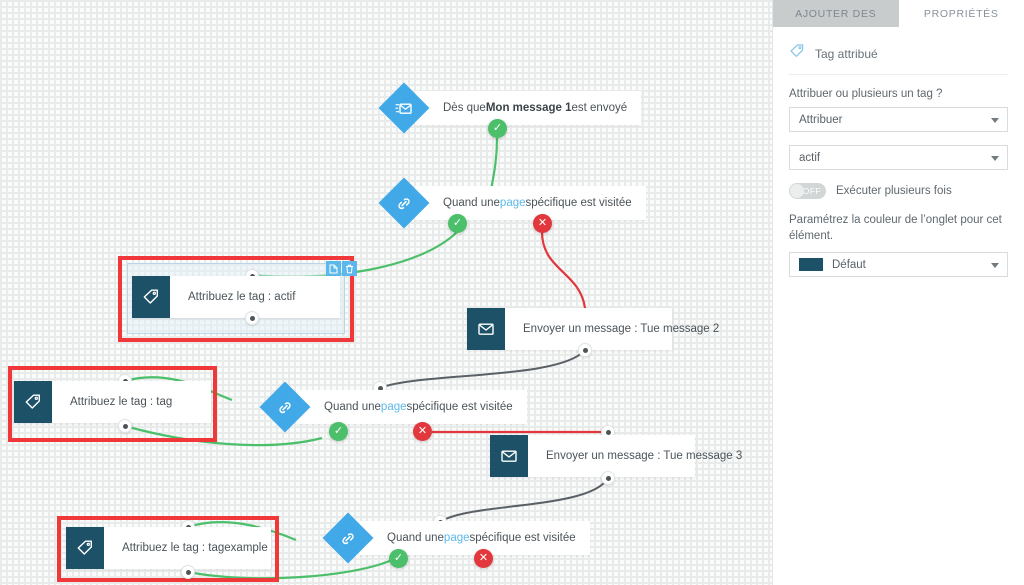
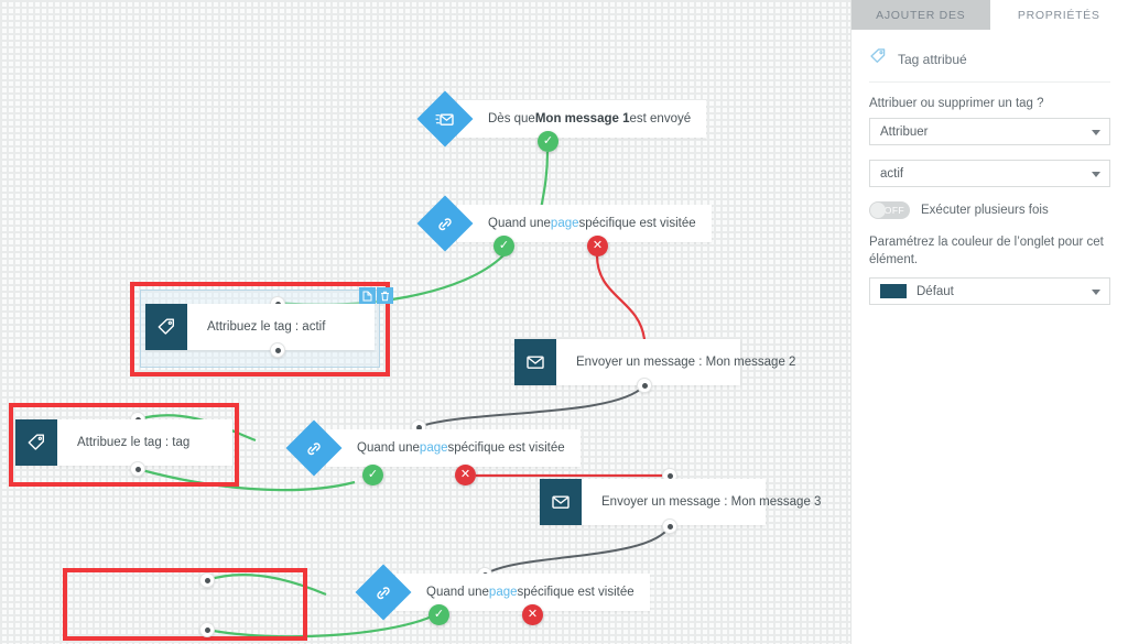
  Dès que
  Mon message 1
  est envoyé
  ✓
  Quand une
  page
  spécifique est visitée
  ✓
  ✕
  Attribuez le tag : actif
- Envoyer un message : Tue message 2
+ Envoyer un message : Mon message 2
  Attribuez le tag : tag
  Quand une
  page
  spécifique est visitée
  ✓
  ✕
- Envoyer un message : Tue message 3
+ Envoyer un message : Mon message 3
- Attribuez le tag : tagexample
  Quand une
  page
  spécifique est visitée
  ✓
  ✕
  AJOUTER DES
  PROPRIÉTÉS
  Tag attribué
- Attribuer ou plusieurs un tag ?
+ Attribuer ou supprimer un tag ?
  Attribuer
  actif
  OFF
  Exécuter plusieurs fois
  Paramétrez la couleur de l’onglet pour cet élément.
  Défaut
